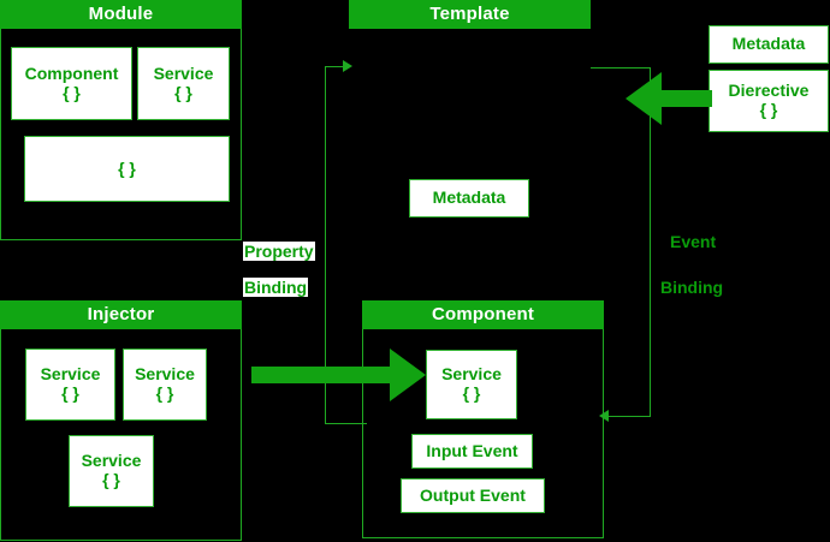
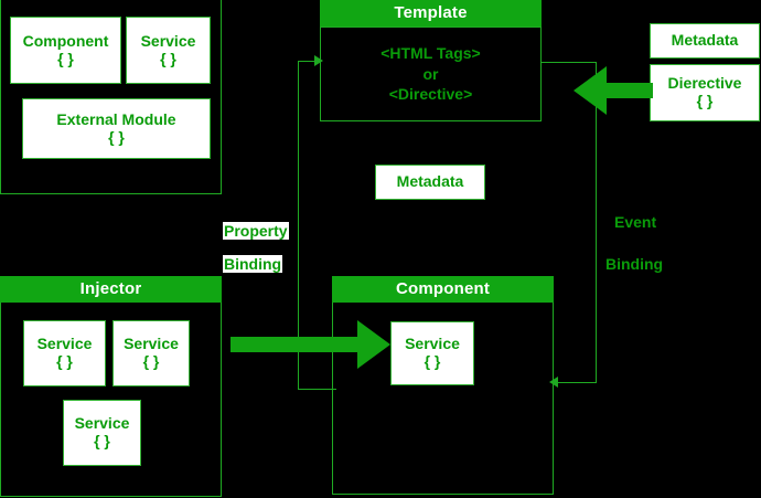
- Module
  Component
  { }
  Service
  { }
+ External Module
  { }
  Template
+ <HTML Tags>
+ or
+ <Directive>
  Metadata
  Metadata
  Dierective
  { }
  Injector
  Service
  { }
  Service
  { }
  Service
  { }
  Component
  Service
  { }
- Input Event
- Output Event
  Property
  Binding
  Event
  Binding
